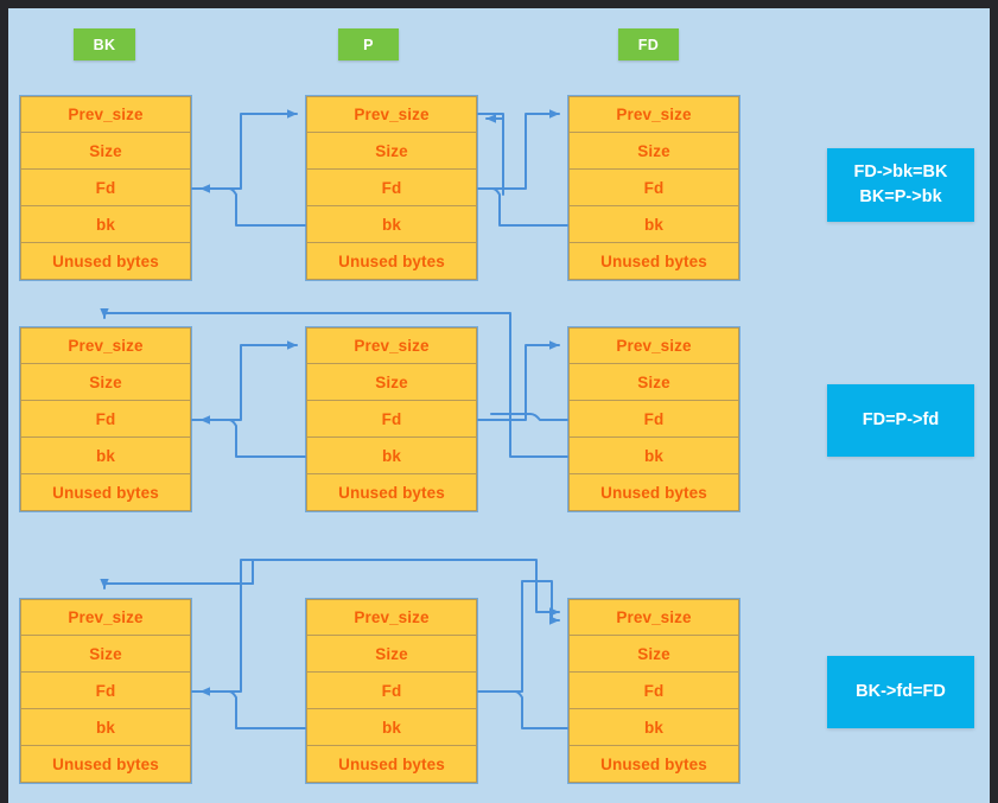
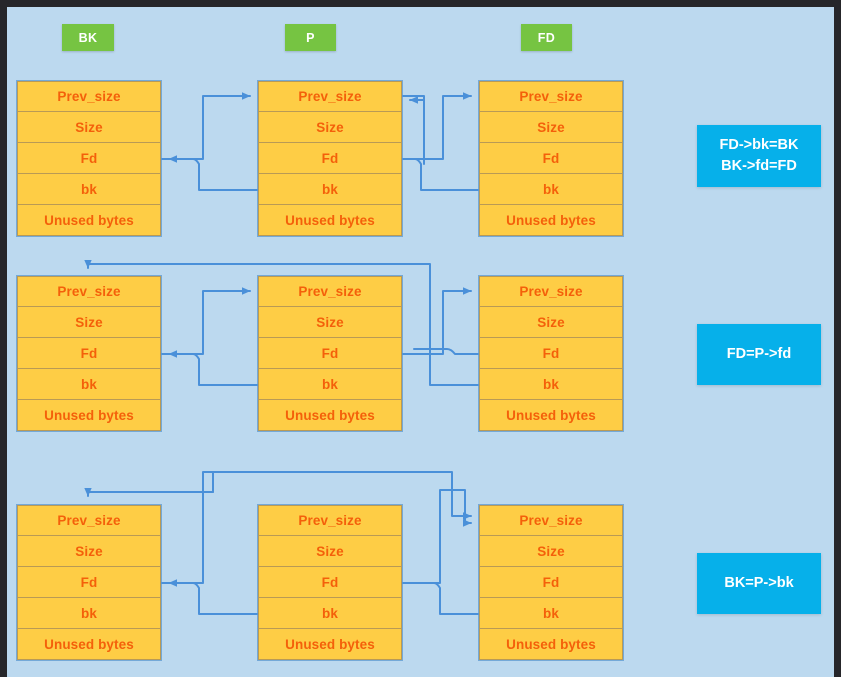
  BK
  P
  FD
  Prev_size
  Size
  Fd
  bk
  Unused bytes
  Prev_size
  Size
  Fd
  bk
  Unused bytes
  Prev_size
  Size
  Fd
  bk
  Unused bytes
  Prev_size
  Size
  Fd
  bk
  Unused bytes
  Prev_size
  Size
  Fd
  bk
  Unused bytes
  Prev_size
  Size
  Fd
  bk
  Unused bytes
  Prev_size
  Size
  Fd
  bk
  Unused bytes
  Prev_size
  Size
  Fd
  bk
  Unused bytes
  Prev_size
  Size
  Fd
  bk
  Unused bytes
  FD->bk=BK
- BK=P->bk
+ BK->fd=FD
  FD=P->fd
- BK->fd=FD
+ BK=P->bk
